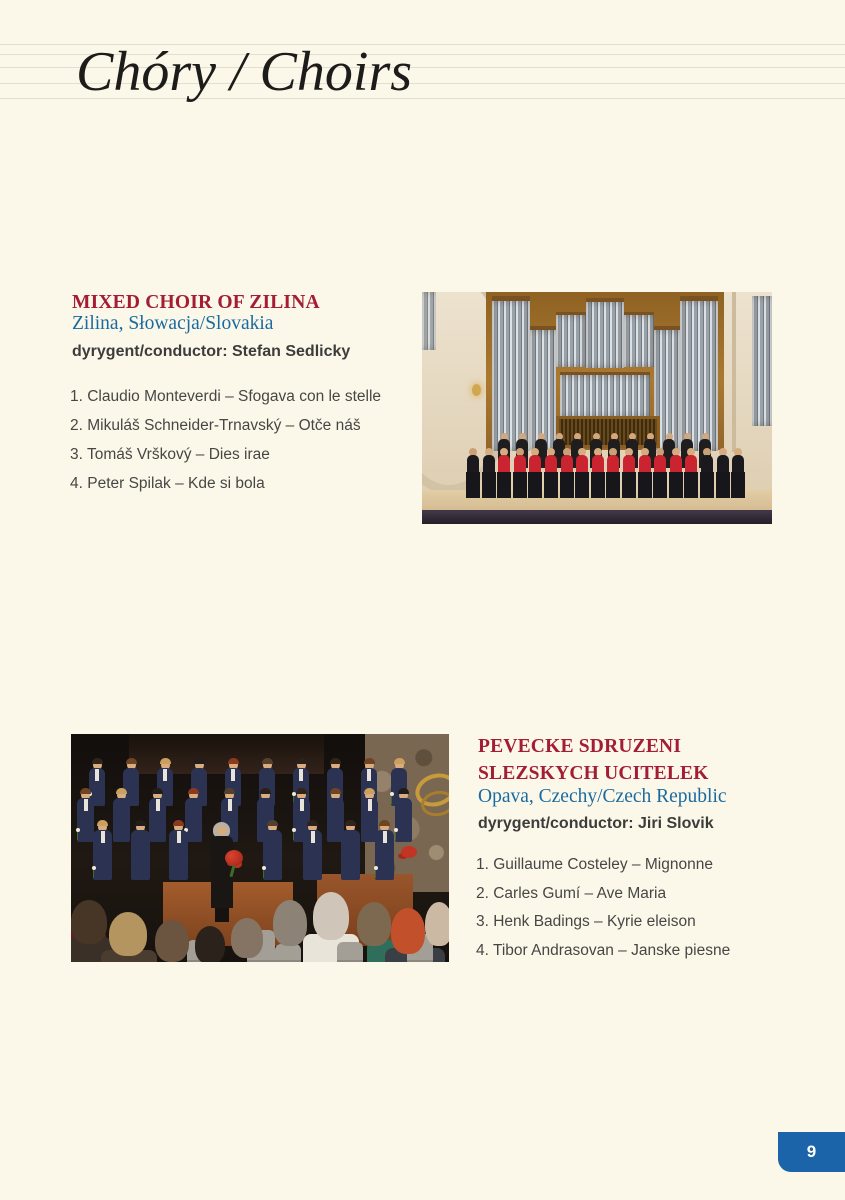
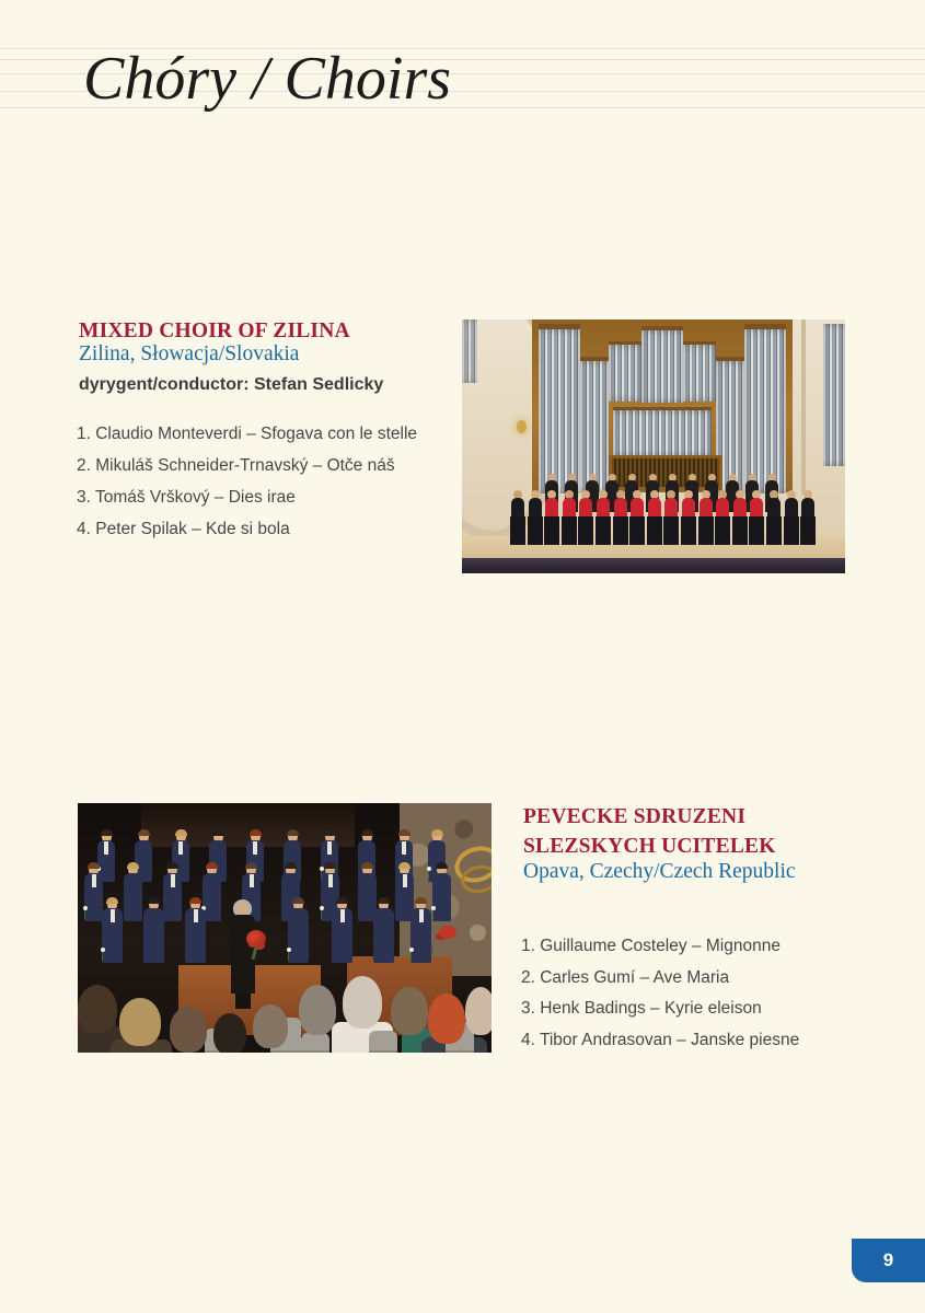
  Chóry / Choirs
  MIXED CHOIR OF ZILINA
  Zilina, Słowacja/Slovakia
  dyrygent/conductor: Stefan Sedlicky
  1. Claudio Monteverdi – Sfogava con le stelle
  2. Mikuláš Schneider-Trnavský – Otče náš
  3. Tomáš Vrškový – Dies irae
  4. Peter Spilak – Kde si bola
  PEVECKE SDRUZENI
  SLEZSKYCH UCITELEK
  Opava, Czechy/Czech Republic
- dyrygent/conductor: Jiri Slovik
  1. Guillaume Costeley – Mignonne
  2. Carles Gumí – Ave Maria
  3. Henk Badings – Kyrie eleison
  4. Tibor Andrasovan – Janske piesne
  9
